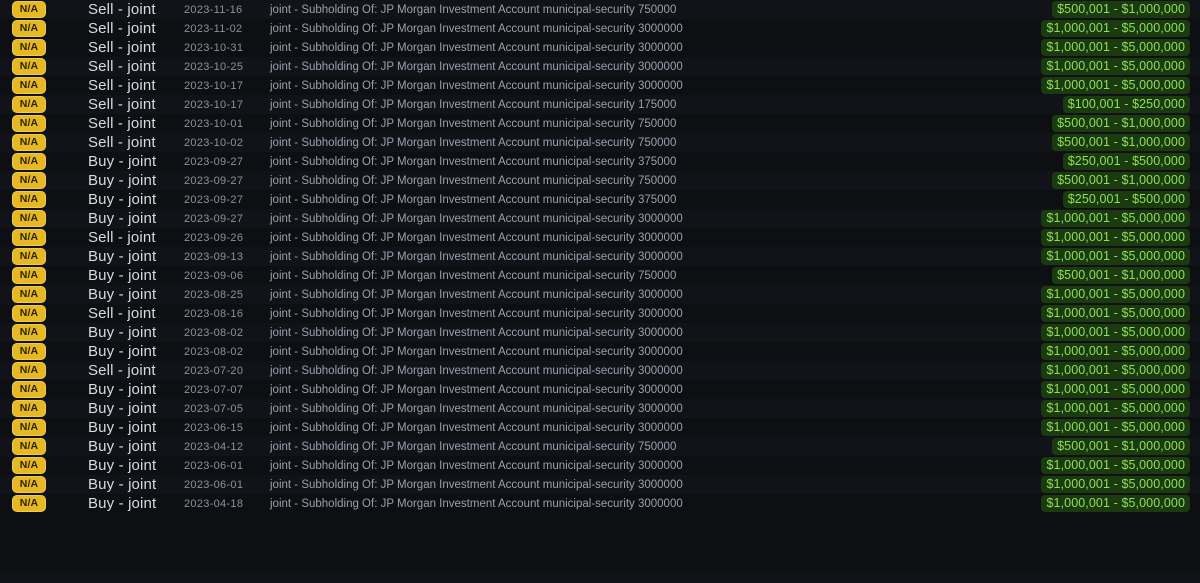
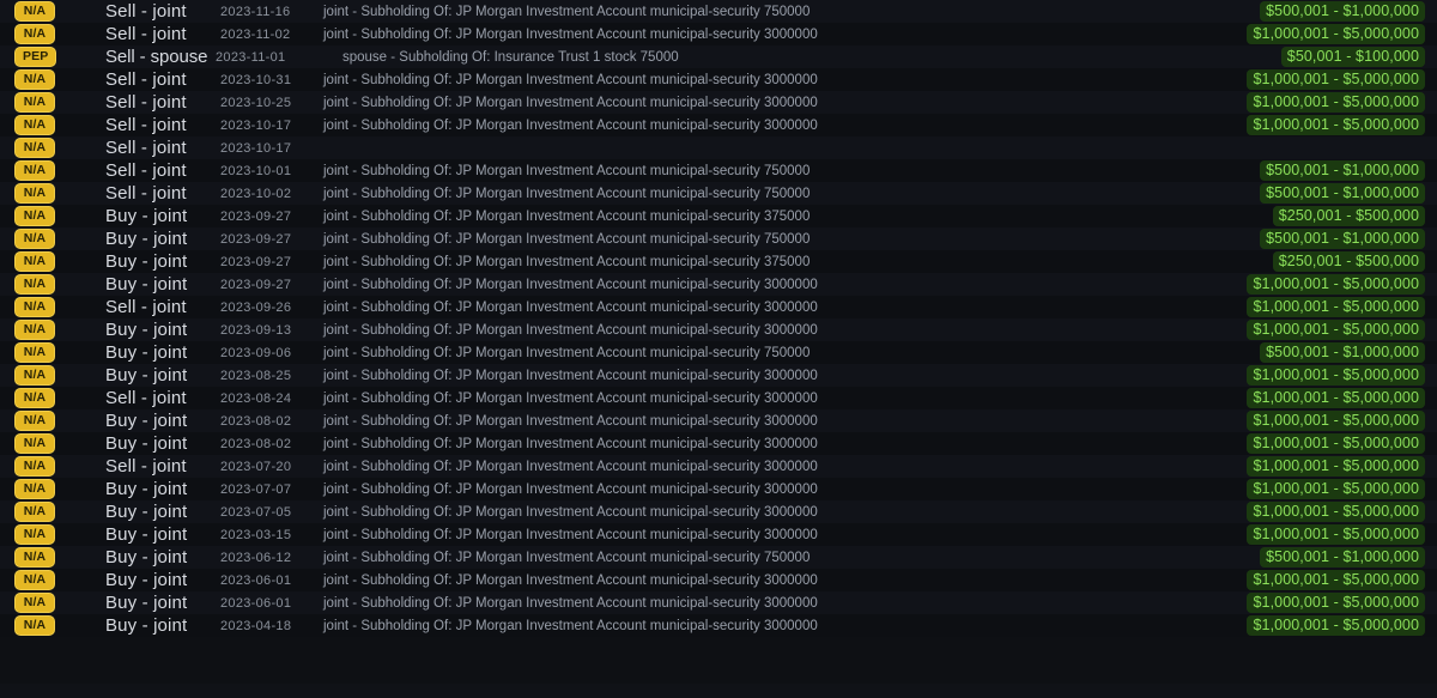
  N/A
  Sell - joint
  2023-11-16
  joint - Subholding Of: JP Morgan Investment Account municipal-security 750000
  $500,001 - $1,000,000
  N/A
  Sell - joint
  2023-11-02
  joint - Subholding Of: JP Morgan Investment Account municipal-security 3000000
  $1,000,001 - $5,000,000
+ PEP
+ Sell - spouse
+ 2023-11-01
+ spouse - Subholding Of: Insurance Trust 1 stock 75000
+ $50,001 - $100,000
  N/A
  Sell - joint
  2023-10-31
  joint - Subholding Of: JP Morgan Investment Account municipal-security 3000000
  $1,000,001 - $5,000,000
  N/A
  Sell - joint
  2023-10-25
  joint - Subholding Of: JP Morgan Investment Account municipal-security 3000000
  $1,000,001 - $5,000,000
  N/A
  Sell - joint
  2023-10-17
  joint - Subholding Of: JP Morgan Investment Account municipal-security 3000000
  $1,000,001 - $5,000,000
  N/A
  Sell - joint
  2023-10-17
- joint - Subholding Of: JP Morgan Investment Account municipal-security 175000
- $100,001 - $250,000
  N/A
  Sell - joint
  2023-10-01
  joint - Subholding Of: JP Morgan Investment Account municipal-security 750000
  $500,001 - $1,000,000
  N/A
  Sell - joint
  2023-10-02
  joint - Subholding Of: JP Morgan Investment Account municipal-security 750000
  $500,001 - $1,000,000
  N/A
  Buy - joint
  2023-09-27
  joint - Subholding Of: JP Morgan Investment Account municipal-security 375000
  $250,001 - $500,000
  N/A
  Buy - joint
  2023-09-27
  joint - Subholding Of: JP Morgan Investment Account municipal-security 750000
  $500,001 - $1,000,000
  N/A
  Buy - joint
  2023-09-27
  joint - Subholding Of: JP Morgan Investment Account municipal-security 375000
  $250,001 - $500,000
  N/A
  Buy - joint
  2023-09-27
  joint - Subholding Of: JP Morgan Investment Account municipal-security 3000000
  $1,000,001 - $5,000,000
  N/A
  Sell - joint
  2023-09-26
  joint - Subholding Of: JP Morgan Investment Account municipal-security 3000000
  $1,000,001 - $5,000,000
  N/A
  Buy - joint
  2023-09-13
  joint - Subholding Of: JP Morgan Investment Account municipal-security 3000000
  $1,000,001 - $5,000,000
  N/A
  Buy - joint
  2023-09-06
  joint - Subholding Of: JP Morgan Investment Account municipal-security 750000
  $500,001 - $1,000,000
  N/A
  Buy - joint
  2023-08-25
  joint - Subholding Of: JP Morgan Investment Account municipal-security 3000000
  $1,000,001 - $5,000,000
  N/A
  Sell - joint
- 2023-08-16
+ 2023-08-24
  joint - Subholding Of: JP Morgan Investment Account municipal-security 3000000
  $1,000,001 - $5,000,000
  N/A
  Buy - joint
  2023-08-02
  joint - Subholding Of: JP Morgan Investment Account municipal-security 3000000
  $1,000,001 - $5,000,000
  N/A
  Buy - joint
  2023-08-02
  joint - Subholding Of: JP Morgan Investment Account municipal-security 3000000
  $1,000,001 - $5,000,000
  N/A
  Sell - joint
  2023-07-20
  joint - Subholding Of: JP Morgan Investment Account municipal-security 3000000
  $1,000,001 - $5,000,000
  N/A
  Buy - joint
  2023-07-07
  joint - Subholding Of: JP Morgan Investment Account municipal-security 3000000
  $1,000,001 - $5,000,000
  N/A
  Buy - joint
  2023-07-05
  joint - Subholding Of: JP Morgan Investment Account municipal-security 3000000
  $1,000,001 - $5,000,000
  N/A
  Buy - joint
- 2023-06-15
+ 2023-03-15
  joint - Subholding Of: JP Morgan Investment Account municipal-security 3000000
  $1,000,001 - $5,000,000
  N/A
  Buy - joint
- 2023-04-12
+ 2023-06-12
  joint - Subholding Of: JP Morgan Investment Account municipal-security 750000
  $500,001 - $1,000,000
  N/A
  Buy - joint
  2023-06-01
  joint - Subholding Of: JP Morgan Investment Account municipal-security 3000000
  $1,000,001 - $5,000,000
  N/A
  Buy - joint
  2023-06-01
  joint - Subholding Of: JP Morgan Investment Account municipal-security 3000000
  $1,000,001 - $5,000,000
  N/A
  Buy - joint
  2023-04-18
  joint - Subholding Of: JP Morgan Investment Account municipal-security 3000000
  $1,000,001 - $5,000,000
